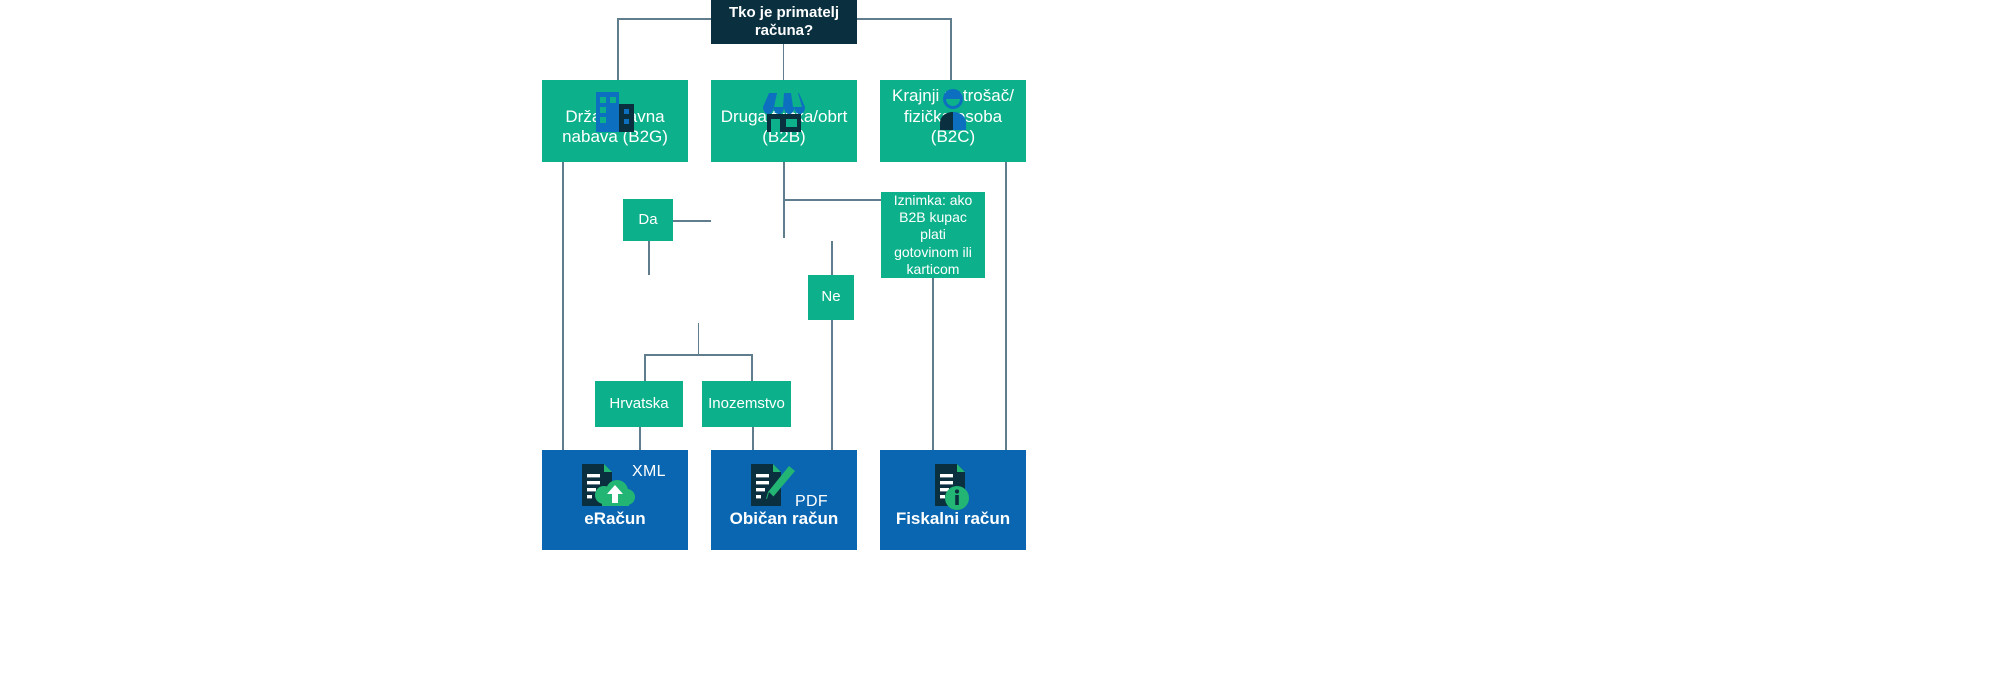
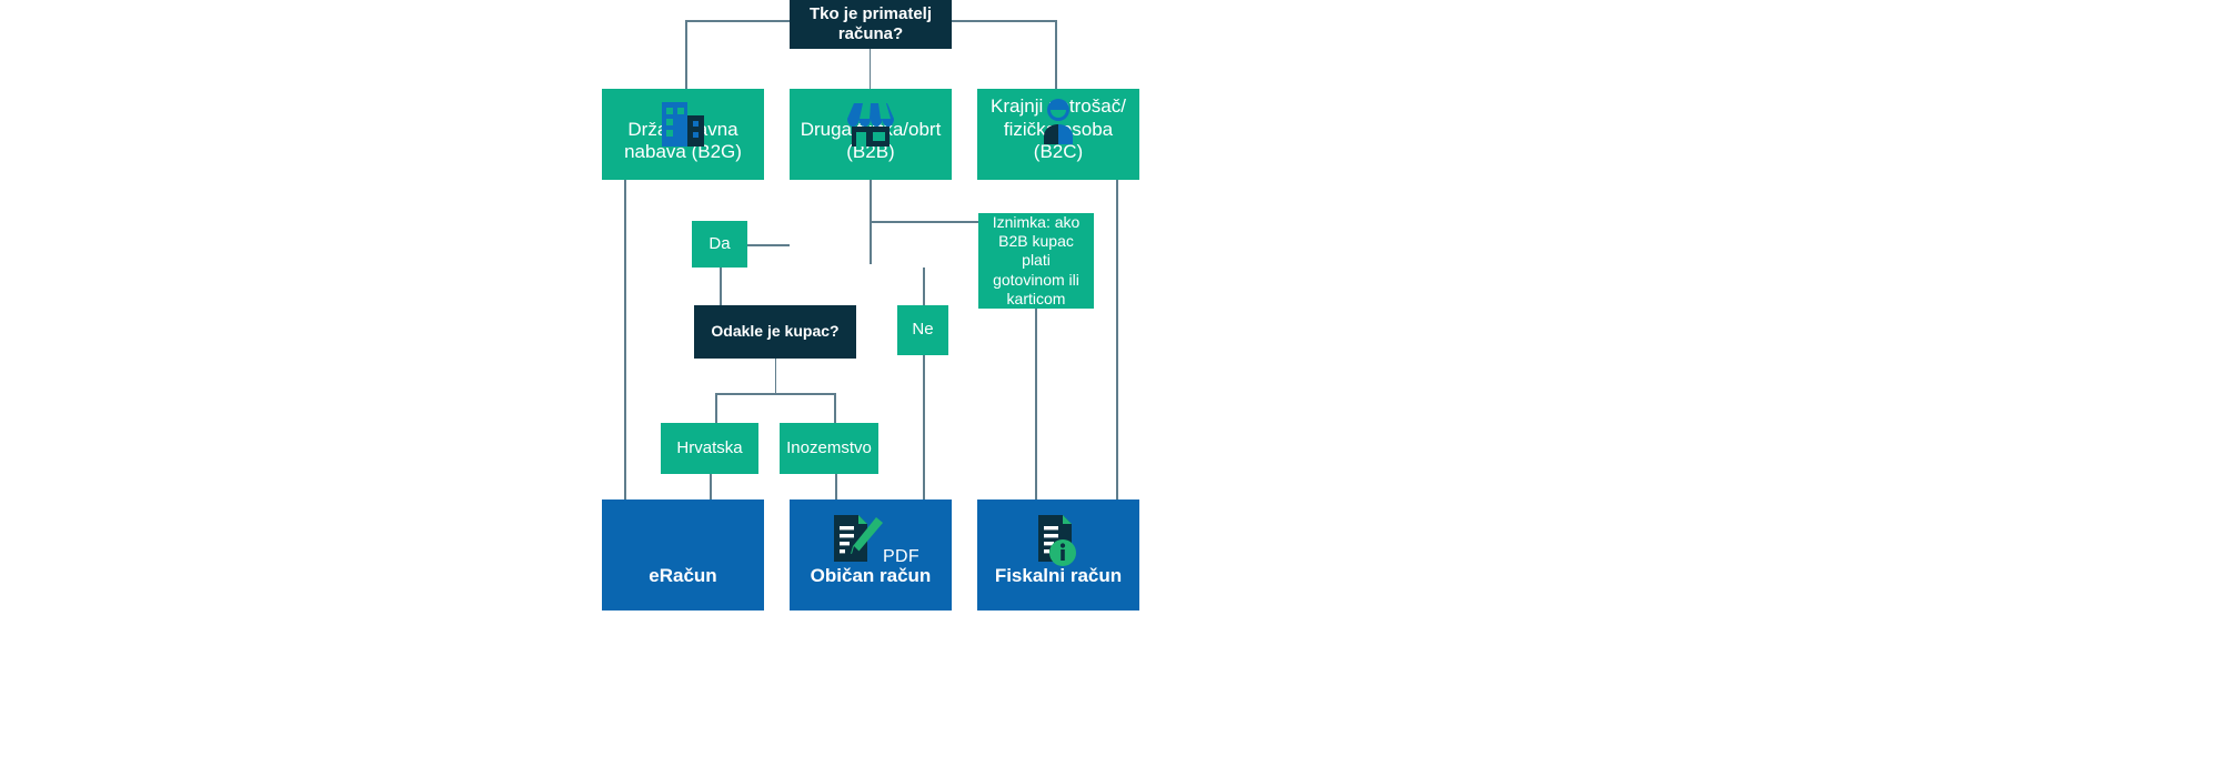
  Tko je primatelj računa?
  Držvna nabava (B2G)
  Drugaa/obrt (B2B)
  Krajnjitrošač/ fizičksoba (B2C)
  Da
  Iznimka: ako B2B kupac plati gotovinom ili karticom
+ Odakle je kupac?
  Ne
  Hrvatska
  Inozemstvo
- XML
  eRačun
  PDF
  Običan račun
  Fiskalni račun
